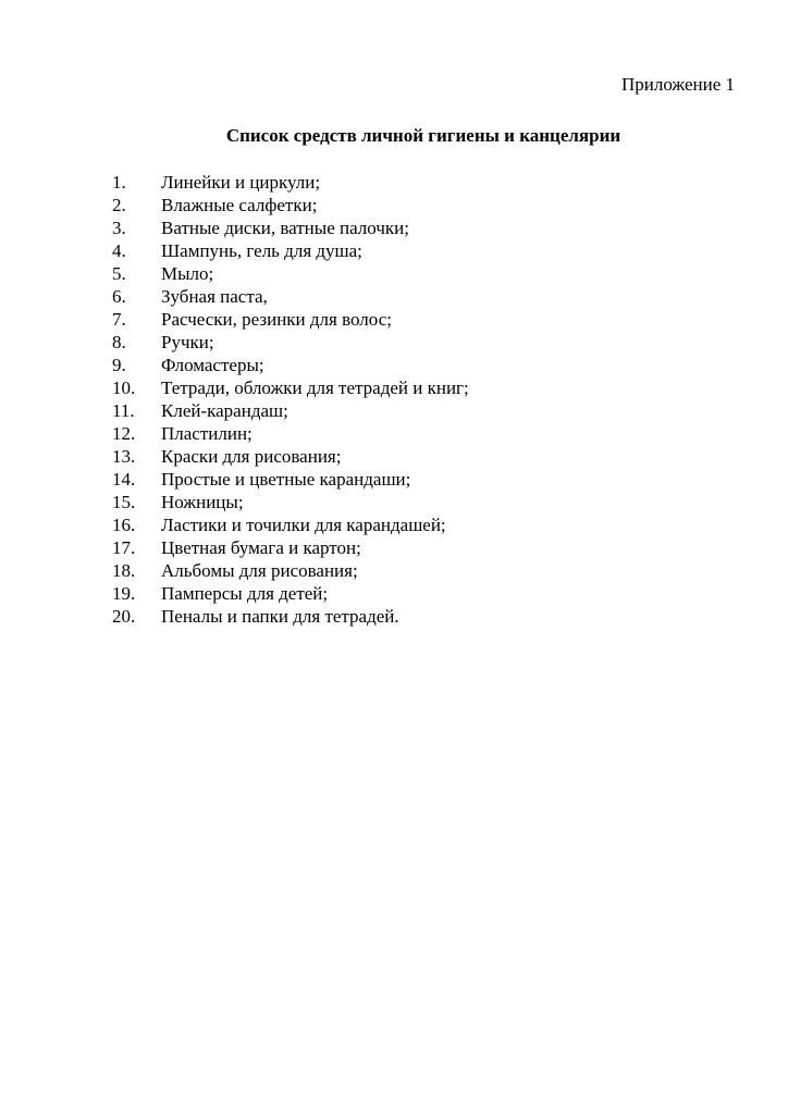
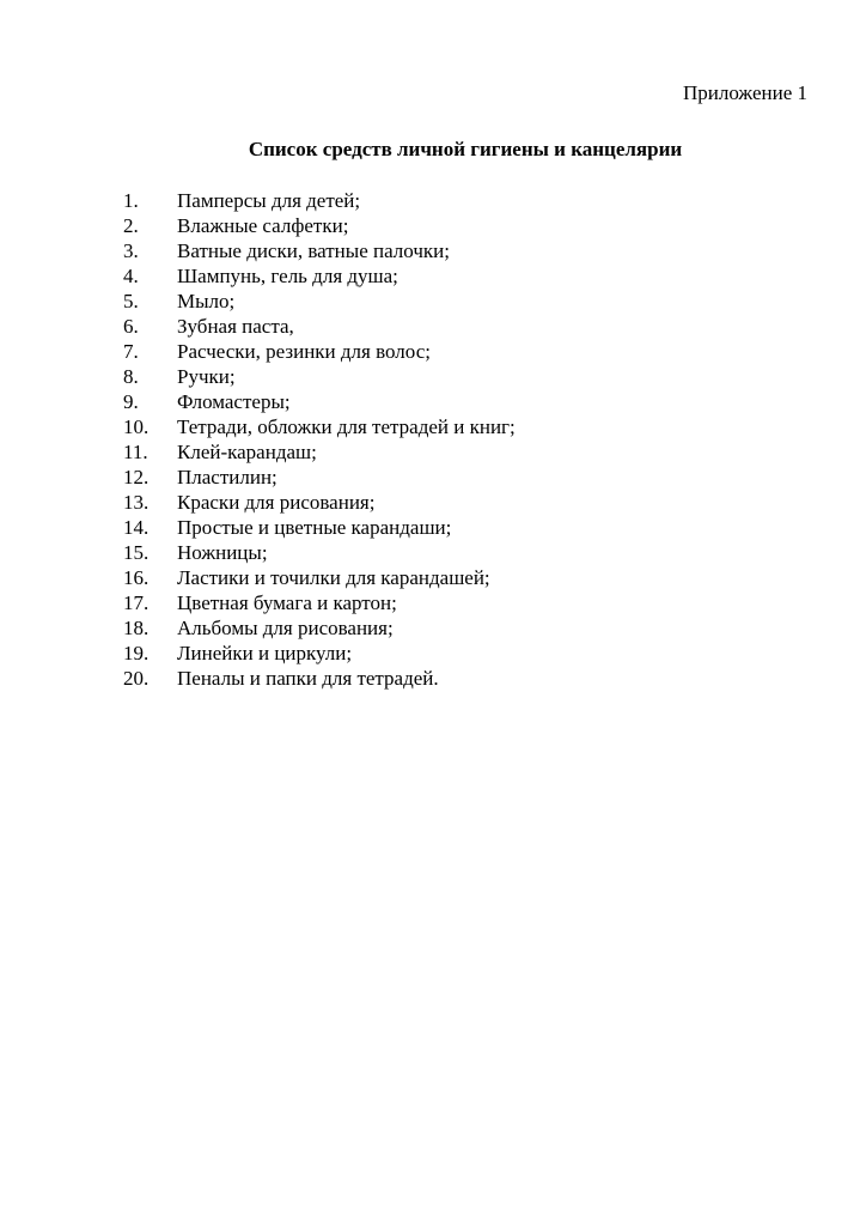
  Приложение 1
  Список средств личной гигиены и канцелярии
  1.
- Линейки и циркули;
+ Памперсы для детей;
  2.
  Влажные салфетки;
  3.
  Ватные диски, ватные палочки;
  4.
  Шампунь, гель для душа;
  5.
  Мыло;
  6.
  Зубная паста,
  7.
  Расчески, резинки для волос;
  8.
  Ручки;
  9.
  Фломастеры;
  10.
  Тетради, обложки для тетрадей и книг;
  11.
  Клей-карандаш;
  12.
  Пластилин;
  13.
  Краски для рисования;
  14.
  Простые и цветные карандаши;
  15.
  Ножницы;
  16.
  Ластики и точилки для карандашей;
  17.
  Цветная бумага и картон;
  18.
  Альбомы для рисования;
  19.
- Памперсы для детей;
+ Линейки и циркули;
  20.
  Пеналы и папки для тетрадей.
